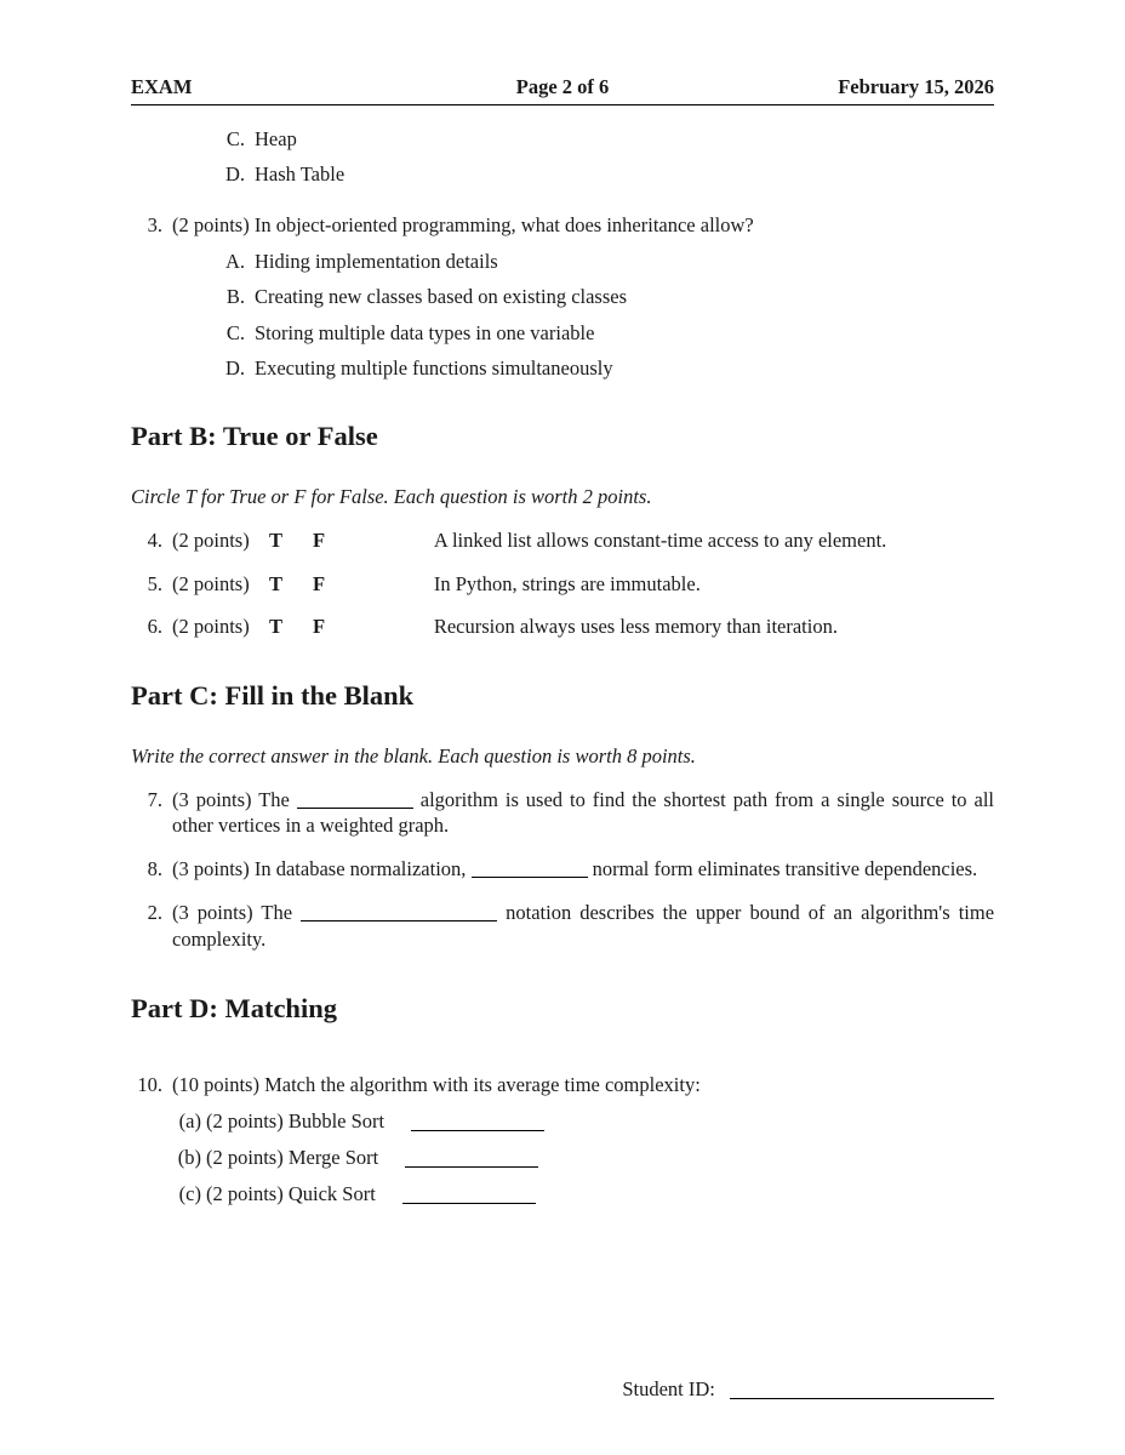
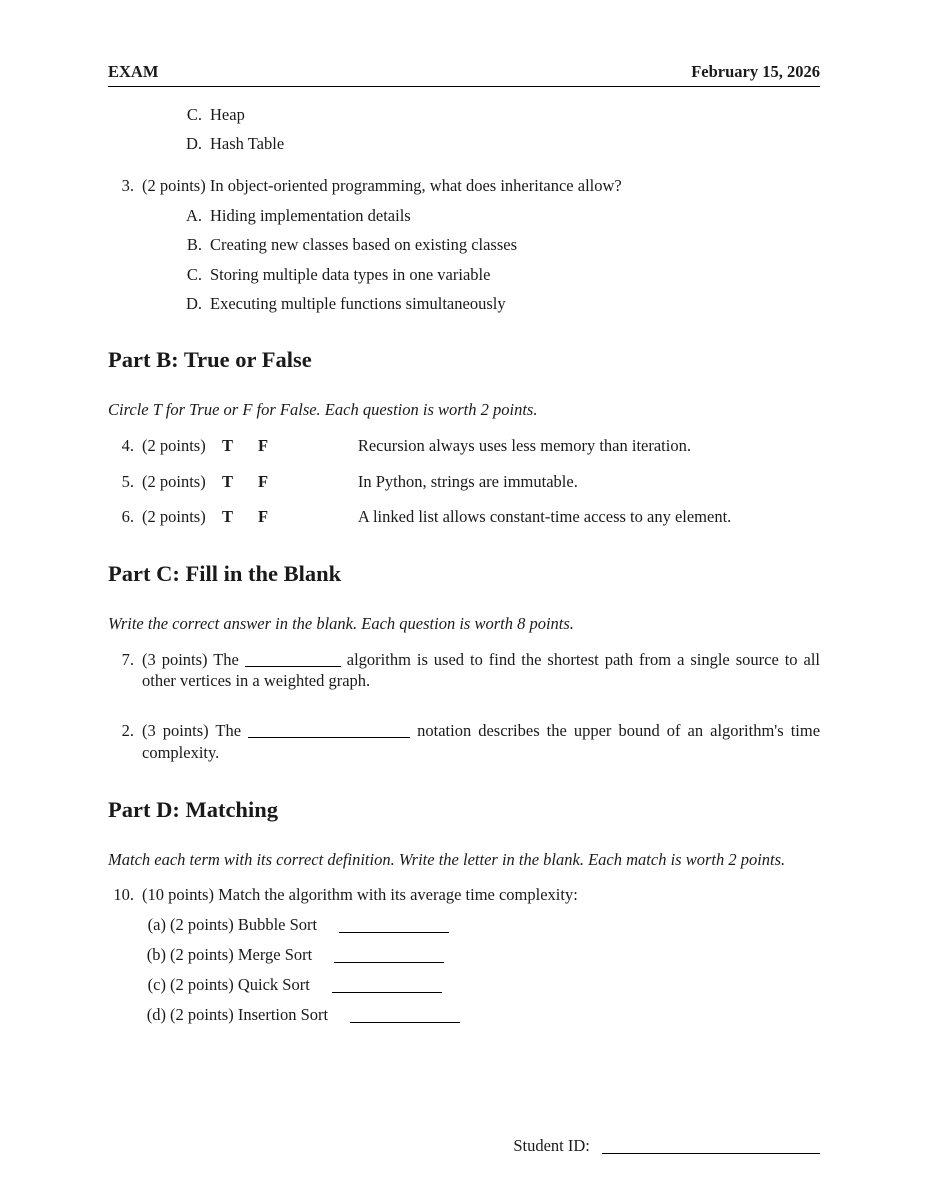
  EXAM
- Page 2 of 6
  February 15, 2026
  C.
  Heap
  D.
  Hash Table
  3.
  (2 points) In object-oriented programming, what does inheritance allow?
  A.
  Hiding implementation details
  B.
  Creating new classes based on existing classes
  C.
  Storing multiple data types in one variable
  D.
  Executing multiple functions simultaneously
  Part B: True or False
  Circle T for True or F for False. Each question is worth 2 points.
  4.
  (2 points)
  T
  F
- A linked list allows constant-time access to any element.
+ Recursion always uses less memory than iteration.
  5.
  (2 points)
  T
  F
  In Python, strings are immutable.
  6.
  (2 points)
  T
  F
- Recursion always uses less memory than iteration.
+ A linked list allows constant-time access to any element.
  Part C: Fill in the Blank
  Write the correct answer in the blank. Each question is worth 8 points.
  7.
  (3 points) The algorithm is used to find the shortest path from a single source to all other vertices in a weighted graph.
- 8.
- (3 points) In database normalization, normal form eliminates transitive dependencies.
  2.
  (3 points) The notation describes the upper bound of an algorithm's time complexity.
  Part D: Matching
+ Match each term with its correct definition. Write the letter in the blank. Each match is worth 2 points.
  10.
  (10 points) Match the algorithm with its average time complexity:
  (a)
  (2 points) Bubble Sort
  (b)
  (2 points) Merge Sort
  (c)
  (2 points) Quick Sort
+ (d)
+ (2 points) Insertion Sort
  Student ID:
